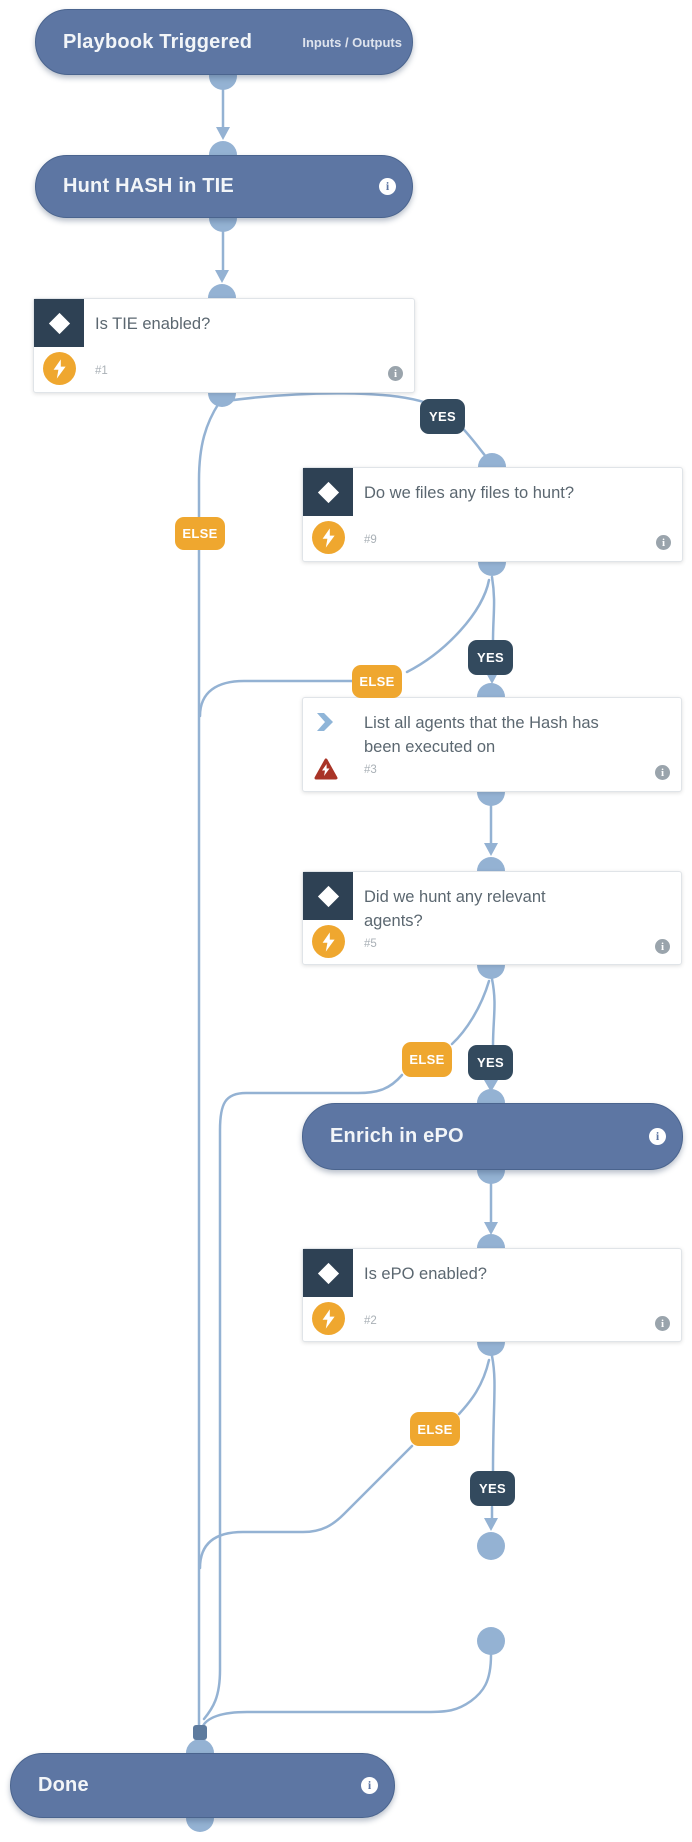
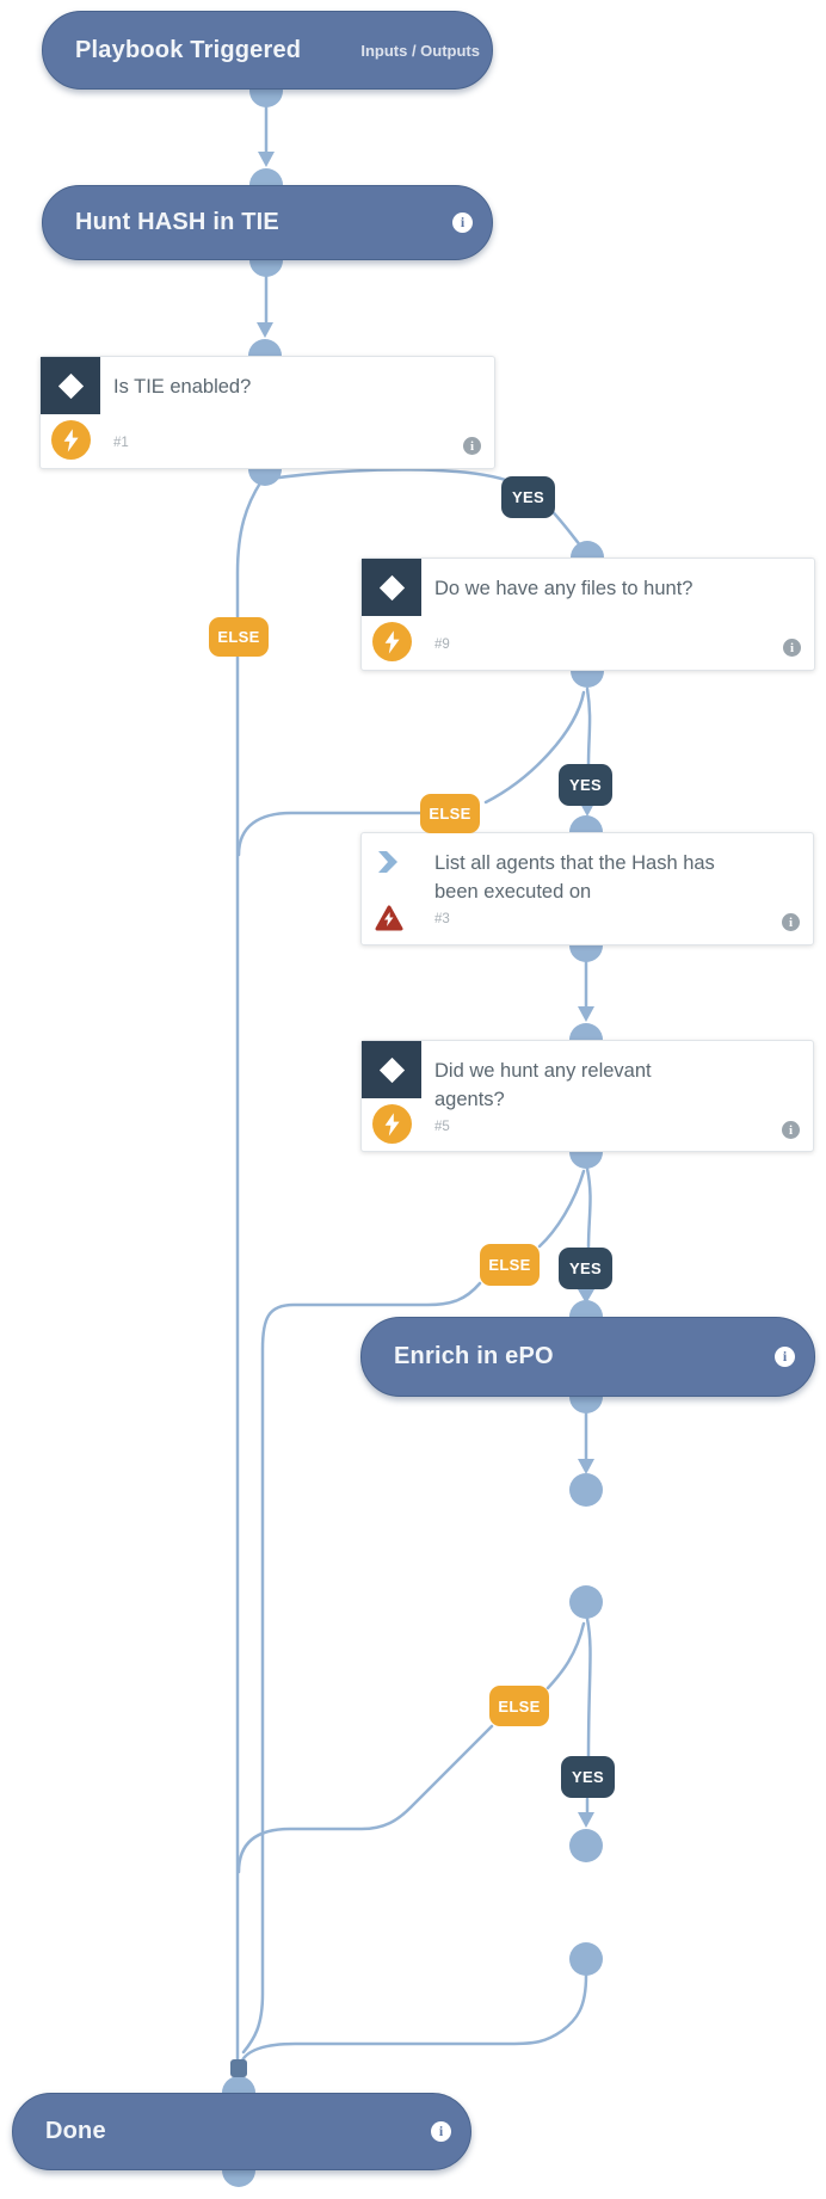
  Playbook Triggered
  Inputs / Outputs
  Hunt HASH in TIE
  Is TIE enabled?
  #1
- Do we files any files to hunt?
+ Do we have any files to hunt?
  #9
  List all agents that the Hash has been executed on
  #3
  Did we hunt any relevant agents?
  #5
  Enrich in ePO
- Is ePO enabled?
- #2
  Done
  YES
  ELSE
  YES
  ELSE
  ELSE
  YES
  ELSE
  YES
